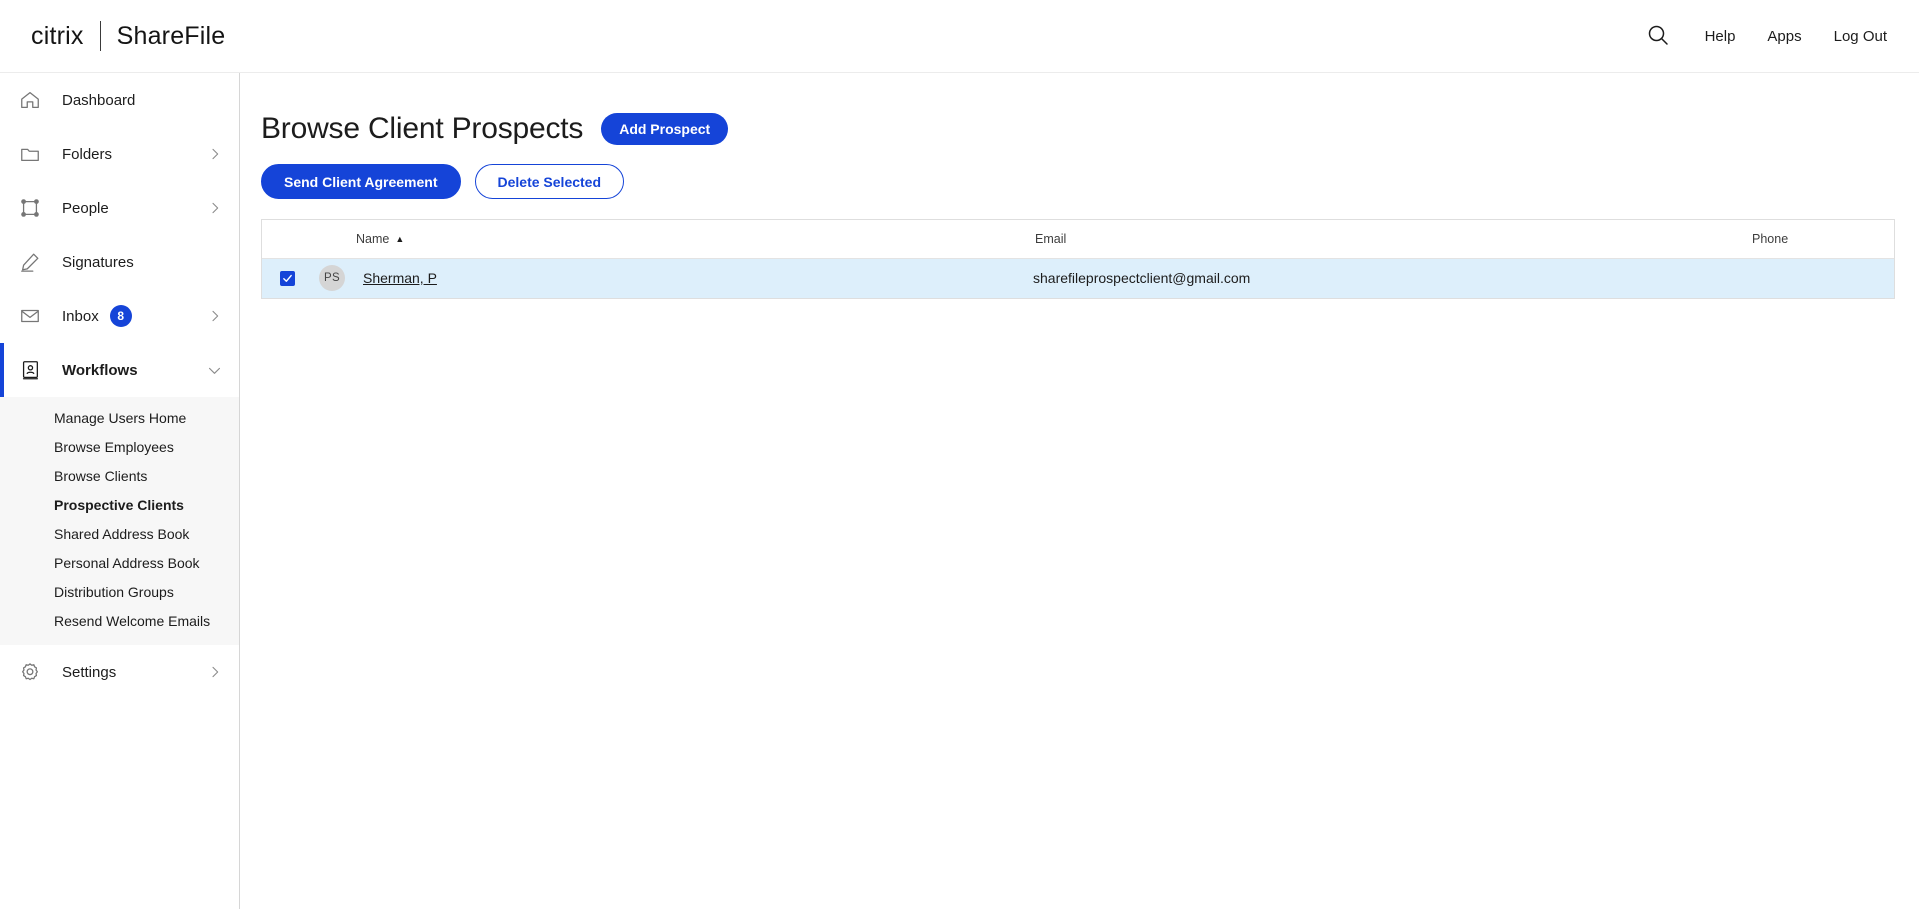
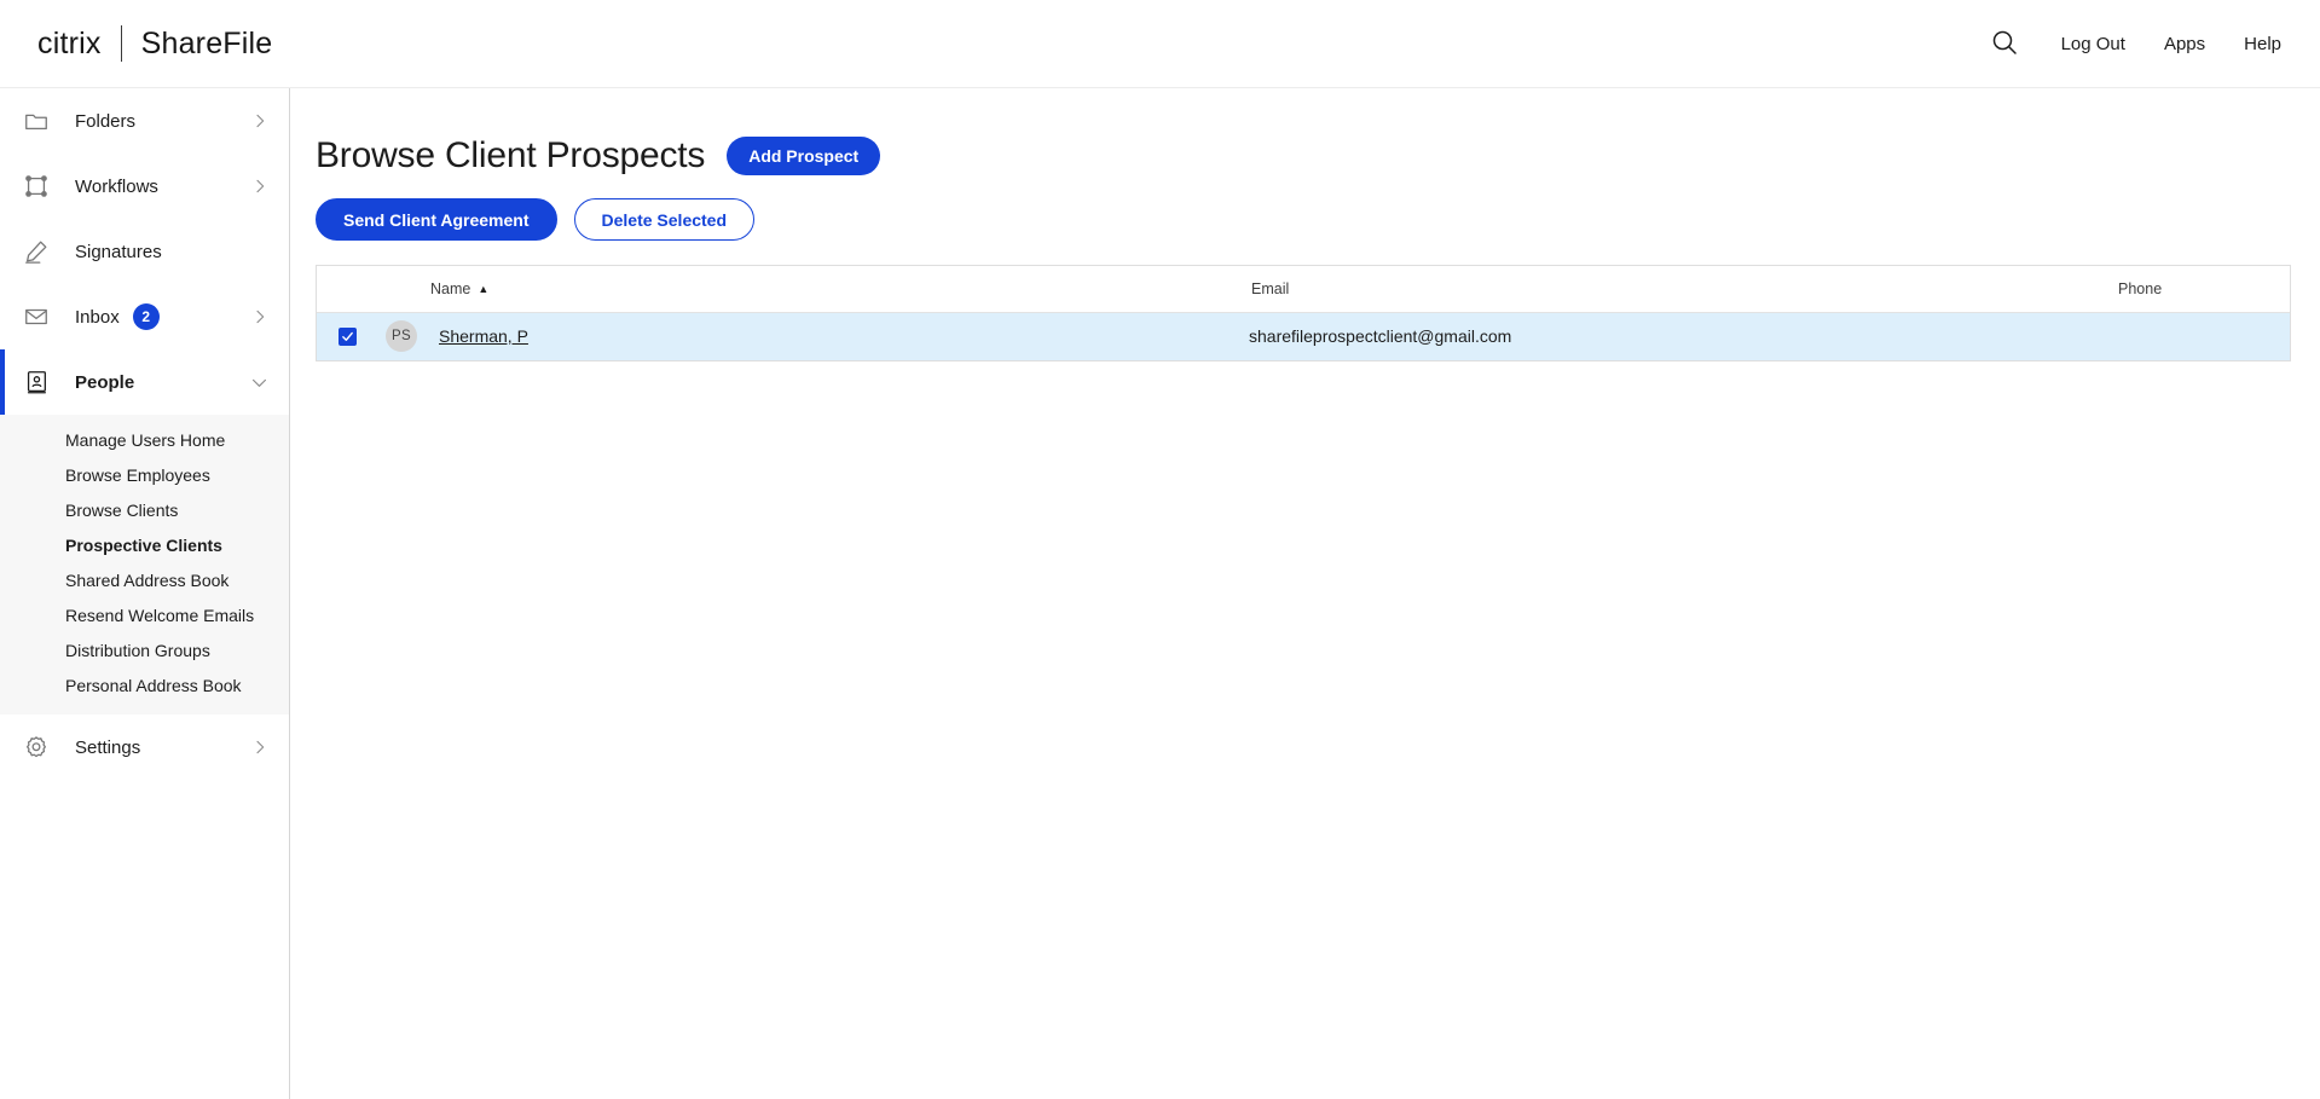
  citrix
  ShareFile
- Help
+ Log Out
  Apps
- Log Out
+ Help
- Dashboard
  Folders
- People
+ Workflows
  Signatures
  Inbox
- 8
+ 2
- Workflows
+ People
  Manage Users Home
  Browse Employees
  Browse Clients
  Prospective Clients
  Shared Address Book
- Personal Address Book
+ Resend Welcome Emails
  Distribution Groups
- Resend Welcome Emails
+ Personal Address Book
  Settings
  Browse Client Prospects
  Add Prospect
  Send Client Agreement
  Delete Selected
  	Name ▲	Email	Phone
  	PS Sherman, P	sharefileprospectclient@gmail.com
